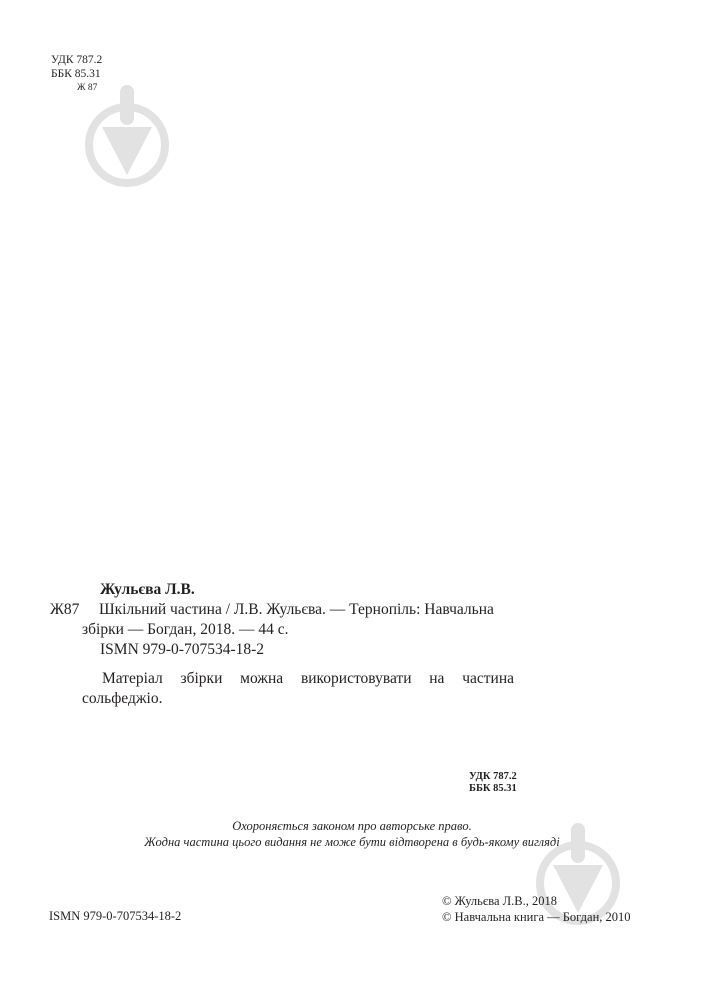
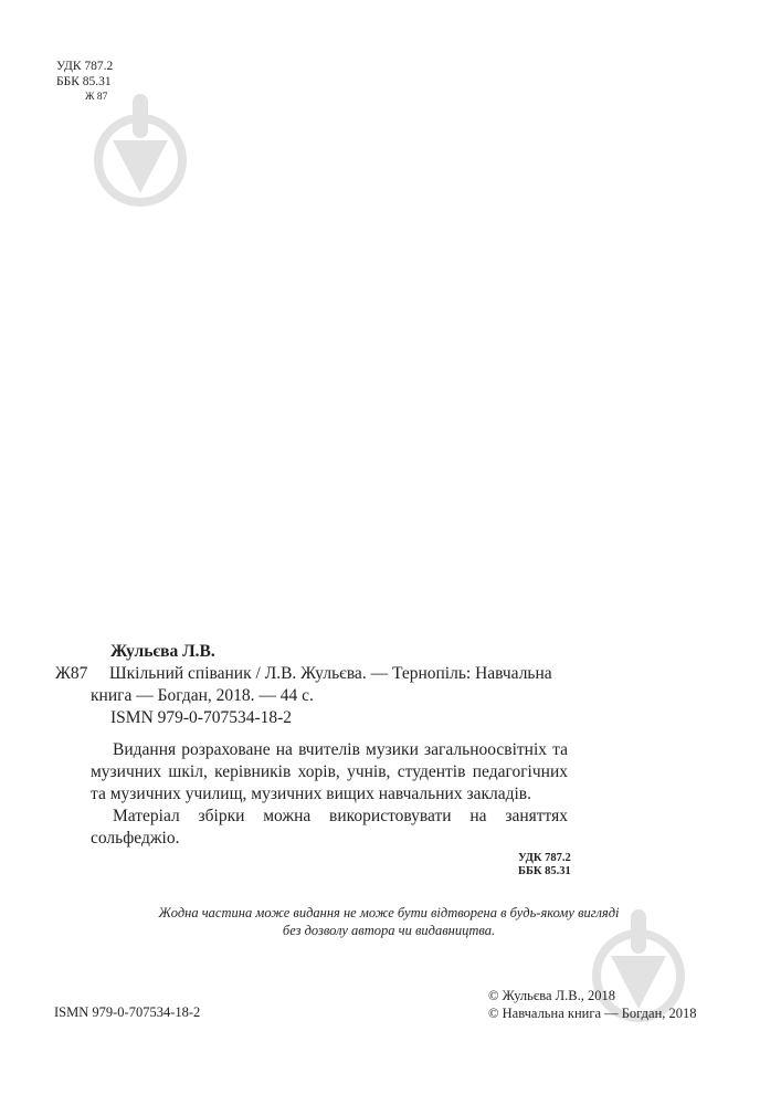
  УДК 787.2
  ББК 85.31
  Ж 87
  Жульєва Л.В.
  Ж87
- Шкільний частина / Л.В. Жульєва. — Тернопіль: Навчальна
+ Шкільний співаник / Л.В. Жульєва. — Тернопіль: Навчальна
- збірки — Богдан, 2018. — 44 с.
+ книга — Богдан, 2018. — 44 с.
  ISMN 979-0-707534-18-2
+ Видання розраховане на вчителів музики загальноосвітніх та музичних шкіл, керівників хорів, учнів, студентів педагогічних та музичних училищ, музичних вищих навчальних закладів.
- Матеріал збірки можна використовувати на частина сольфеджіо.
+ Матеріал збірки можна використовувати на заняттях сольфеджіо.
  УДК 787.2
  ББК 85.31
- Охороняється законом про авторське право.
- Жодна частина цього видання не може бути відтворена в будь-якому вигляді
+ Жодна частина може видання не може бути відтворена в будь-якому вигляді
+ без дозволу автора чи видавництва.
  ISMN 979-0-707534-18-2
  © Жульєва Л.В., 2018
- © Навчальна книга — Богдан, 2010
+ © Навчальна книга — Богдан, 2018
